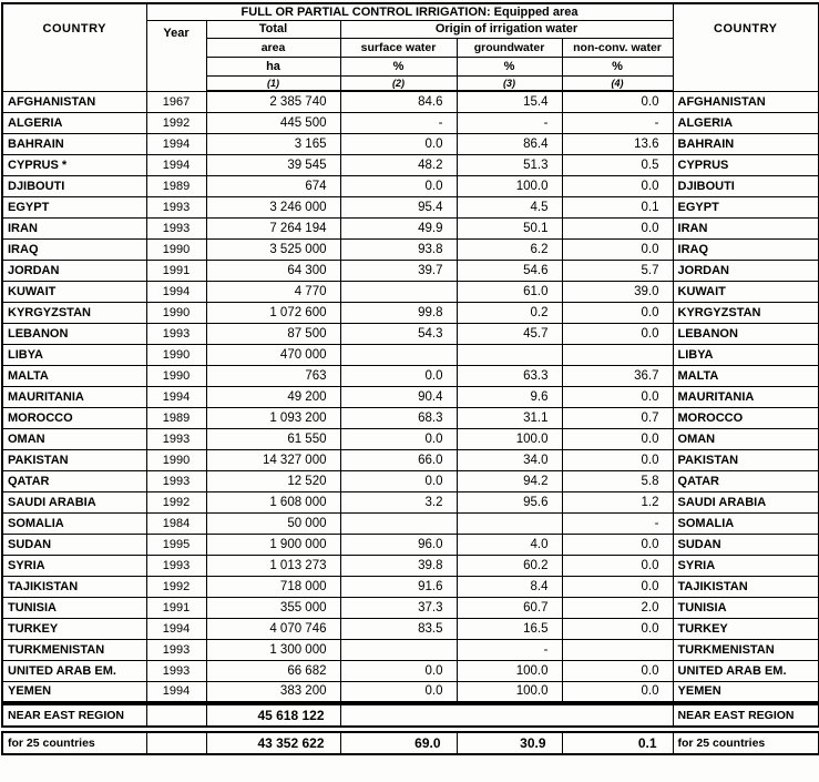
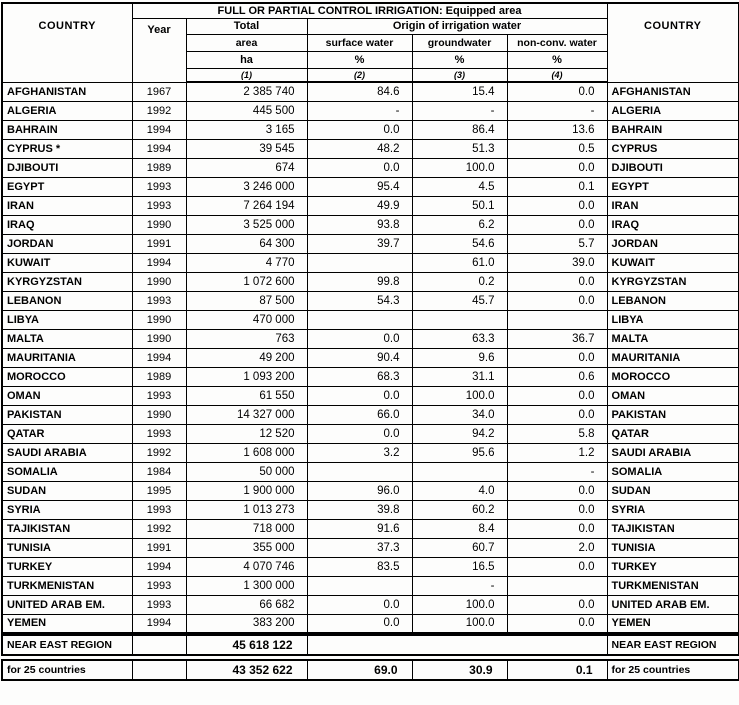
  COUNTRY	FULL OR PARTIAL CONTROL IRRIGATION: Equipped area	COUNTRY
  Year	Total	Origin of irrigation water
  area	surface water	groundwater	non-conv. water
  ha	%	%	%
  (1)	(2)	(3)	(4)
  AFGHANISTAN	1967	2 385 740	84.6	15.4	0.0	AFGHANISTAN
  ALGERIA	1992	445 500	-	-	-	ALGERIA
  BAHRAIN	1994	3 165	0.0	86.4	13.6	BAHRAIN
  CYPRUS *	1994	39 545	48.2	51.3	0.5	CYPRUS
  DJIBOUTI	1989	674	0.0	100.0	0.0	DJIBOUTI
  EGYPT	1993	3 246 000	95.4	4.5	0.1	EGYPT
  IRAN	1993	7 264 194	49.9	50.1	0.0	IRAN
  IRAQ	1990	3 525 000	93.8	6.2	0.0	IRAQ
  JORDAN	1991	64 300	39.7	54.6	5.7	JORDAN
  KUWAIT	1994	4 770		61.0	39.0	KUWAIT
  KYRGYZSTAN	1990	1 072 600	99.8	0.2	0.0	KYRGYZSTAN
  LEBANON	1993	87 500	54.3	45.7	0.0	LEBANON
  LIBYA	1990	470 000				LIBYA
  MALTA	1990	763	0.0	63.3	36.7	MALTA
  MAURITANIA	1994	49 200	90.4	9.6	0.0	MAURITANIA
- MOROCCO	1989	1 093 200	68.3	31.1	0.7	MOROCCO
+ MOROCCO	1989	1 093 200	68.3	31.1	0.6	MOROCCO
  OMAN	1993	61 550	0.0	100.0	0.0	OMAN
  PAKISTAN	1990	14 327 000	66.0	34.0	0.0	PAKISTAN
  QATAR	1993	12 520	0.0	94.2	5.8	QATAR
  SAUDI ARABIA	1992	1 608 000	3.2	95.6	1.2	SAUDI ARABIA
  SOMALIA	1984	50 000			-	SOMALIA
  SUDAN	1995	1 900 000	96.0	4.0	0.0	SUDAN
  SYRIA	1993	1 013 273	39.8	60.2	0.0	SYRIA
  TAJIKISTAN	1992	718 000	91.6	8.4	0.0	TAJIKISTAN
  TUNISIA	1991	355 000	37.3	60.7	2.0	TUNISIA
  TURKEY	1994	4 070 746	83.5	16.5	0.0	TURKEY
  TURKMENISTAN	1993	1 300 000		-		TURKMENISTAN
  UNITED ARAB EM.	1993	66 682	0.0	100.0	0.0	UNITED ARAB EM.
  YEMEN	1994	383 200	0.0	100.0	0.0	YEMEN
  NEAR EAST REGION		45 618 122		NEAR EAST REGION
  for 25 countries		43 352 622	69.0	30.9	0.1	for 25 countries
